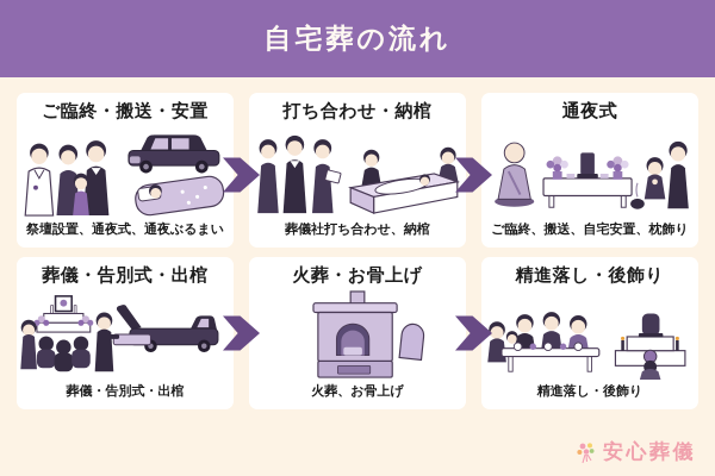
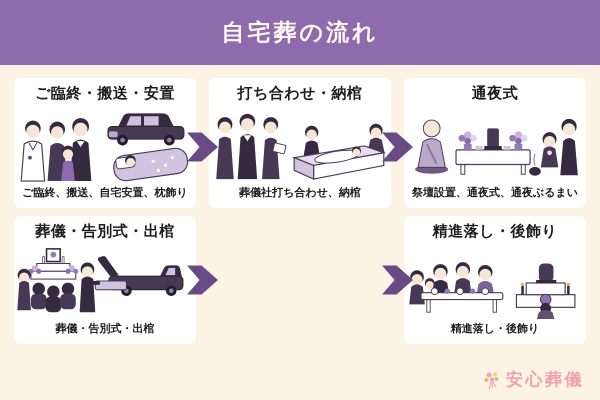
  自宅葬の流れ
  ご臨終・搬送・安置
- 祭壇設置、通夜式、通夜ぶるまい
+ ご臨終、搬送、自宅安置、枕飾り
  打ち合わせ・納棺
  葬儀社打ち合わせ、納棺
  通夜式
- ご臨終、搬送、自宅安置、枕飾り
+ 祭壇設置、通夜式、通夜ぶるまい
  葬儀・告別式・出棺
  葬儀・告別式・出棺
- 火葬・お骨上げ
- 火葬、お骨上げ
  精進落し・後飾り
  精進落し・後飾り
  安心葬儀
